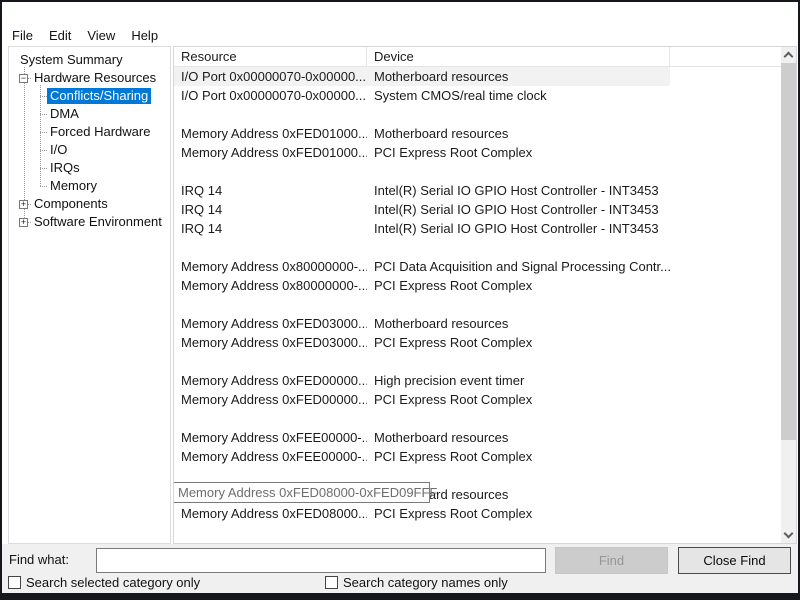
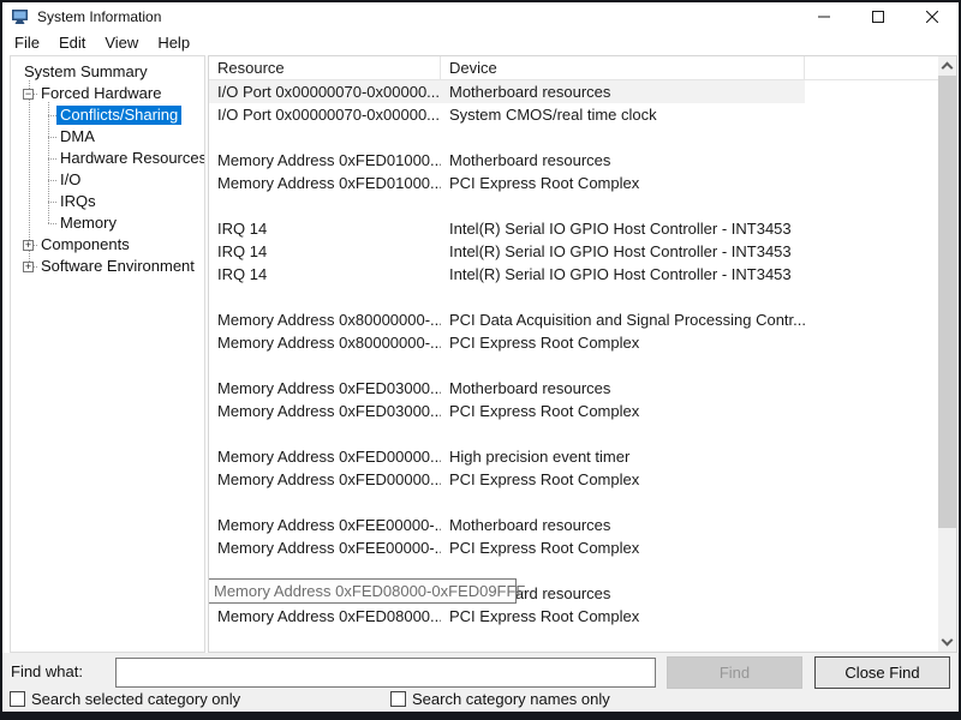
+ System Information
  File
  Edit
  View
  Help
  System Summary
  −
- Hardware Resources
+ Forced Hardware
  Conflicts/Sharing
  DMA
- Forced Hardware
+ Hardware Resources
  I/O
  IRQs
  Memory
  +
  Components
  +
  Software Environment
  Resource
  Device
  I/O Port 0x00000070-0x00000...
  Motherboard resources
  I/O Port 0x00000070-0x00000...
  System CMOS/real time clock
  Memory Address 0xFED01000..
  Motherboard resources
  Memory Address 0xFED01000..
  PCI Express Root Complex
  IRQ 14
  Intel(R) Serial IO GPIO Host Controller - INT3453
  IRQ 14
  Intel(R) Serial IO GPIO Host Controller - INT3453
  IRQ 14
  Intel(R) Serial IO GPIO Host Controller - INT3453
  Memory Address 0x80000000-..
  PCI Data Acquisition and Signal Processing Contr...
  Memory Address 0x80000000-..
  PCI Express Root Complex
  Memory Address 0xFED03000..
  Motherboard resources
  Memory Address 0xFED03000..
  PCI Express Root Complex
  Memory Address 0xFED00000..
  High precision event timer
  Memory Address 0xFED00000..
  PCI Express Root Complex
  Memory Address 0xFEE00000-.
  Motherboard resources
  Memory Address 0xFEE00000-.
  PCI Express Root Complex
  Memory Address 0xFED08000..
  PCI Express Root Complex
  Memory Address 0xFED08000-0xFED09FFF
  Find what:
  Find
  Close Find
  Search selected category only
  Search category names only
